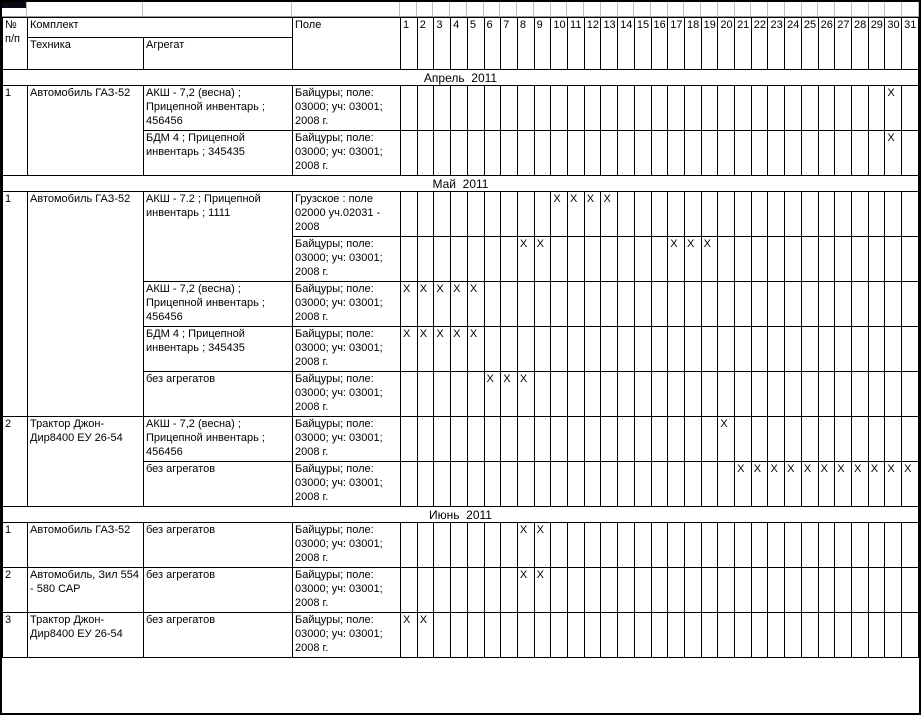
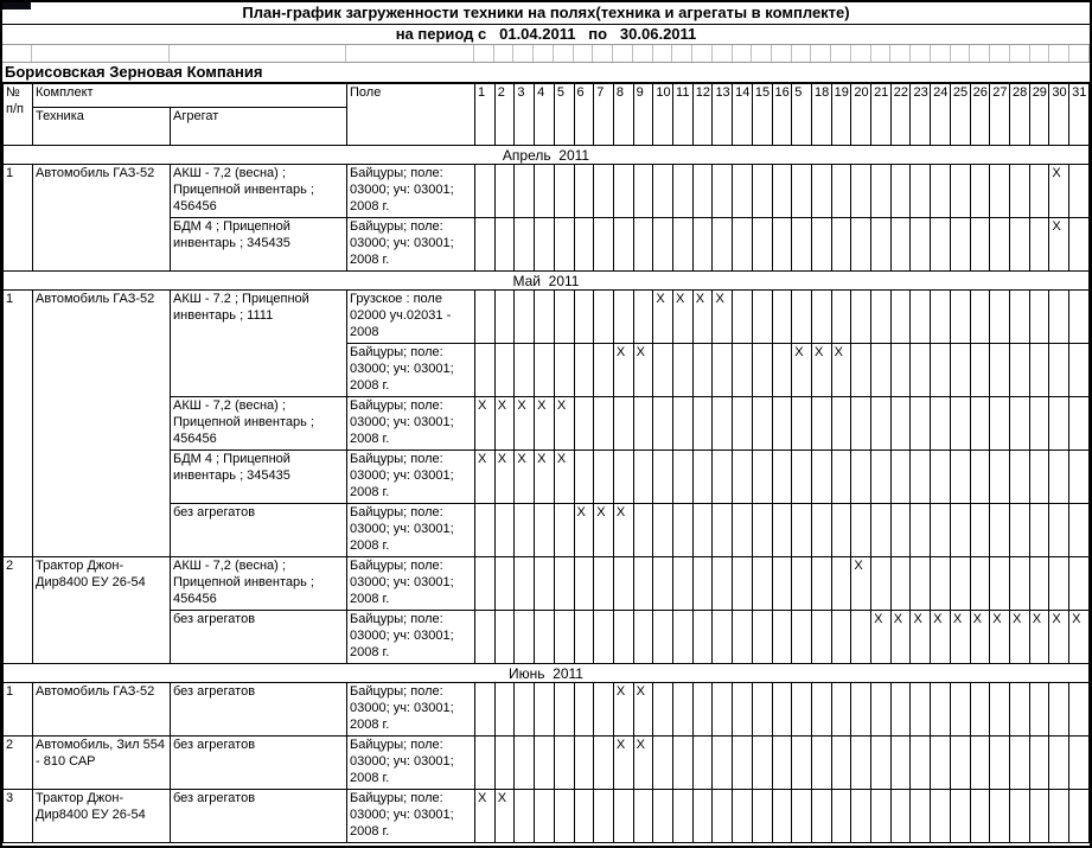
+ План-график загруженности техники на полях(техника и агрегаты в комплекте)
+ на период с 01.04.2011 по 30.06.2011
+ Борисовская Зерновая Компания
- № п/п	Комплект	Поле	1	2	3	4	5	6	7	8	9	10	11	12	13	14	15	16	17	18	19	20	21	22	23	24	25	26	27	28	29	30	31
+ № п/п	Комплект	Поле	1	2	3	4	5	6	7	8	9	10	11	12	13	14	15	16	5	18	19	20	21	22	23	24	25	26	27	28	29	30	31
  Техника	Агрегат
  Апрель 2011
  1	Автомобиль ГАЗ-52	АКШ - 7,2 (весна) ; Прицепной инвентарь ; 456456	Байцуры; поле: 03000; уч: 03001; 2008 г.																														X
  БДМ 4 ; Прицепной инвентарь ; 345435	Байцуры; поле: 03000; уч: 03001; 2008 г.																														X
  Май 2011
  1	Автомобиль ГАЗ-52	АКШ - 7.2 ; Прицепной инвентарь ; 1111	Грузское : поле 02000 уч.02031 - 2008										X	X	X	X
  Байцуры; поле: 03000; уч: 03001; 2008 г.								X	X								X	X	X
  АКШ - 7,2 (весна) ; Прицепной инвентарь ; 456456	Байцуры; поле: 03000; уч: 03001; 2008 г.	X	X	X	X	X
  БДМ 4 ; Прицепной инвентарь ; 345435	Байцуры; поле: 03000; уч: 03001; 2008 г.	X	X	X	X	X
  без агрегатов	Байцуры; поле: 03000; уч: 03001; 2008 г.						X	X	X
  2	Трактор Джон-Дир8400 ЕУ 26-54	АКШ - 7,2 (весна) ; Прицепной инвентарь ; 456456	Байцуры; поле: 03000; уч: 03001; 2008 г.																				X
  без агрегатов	Байцуры; поле: 03000; уч: 03001; 2008 г.																					X	X	X	X	X	X	X	X	X	X	X
  Июнь 2011
  1	Автомобиль ГАЗ-52	без агрегатов	Байцуры; поле: 03000; уч: 03001; 2008 г.								X	X
- 2	Автомобиль, Зил 554 - 580 САР	без агрегатов	Байцуры; поле: 03000; уч: 03001; 2008 г.								X	X
+ 2	Автомобиль, Зил 554 - 810 САР	без агрегатов	Байцуры; поле: 03000; уч: 03001; 2008 г.								X	X
  3	Трактор Джон-Дир8400 ЕУ 26-54	без агрегатов	Байцуры; поле: 03000; уч: 03001; 2008 г.	X	X
